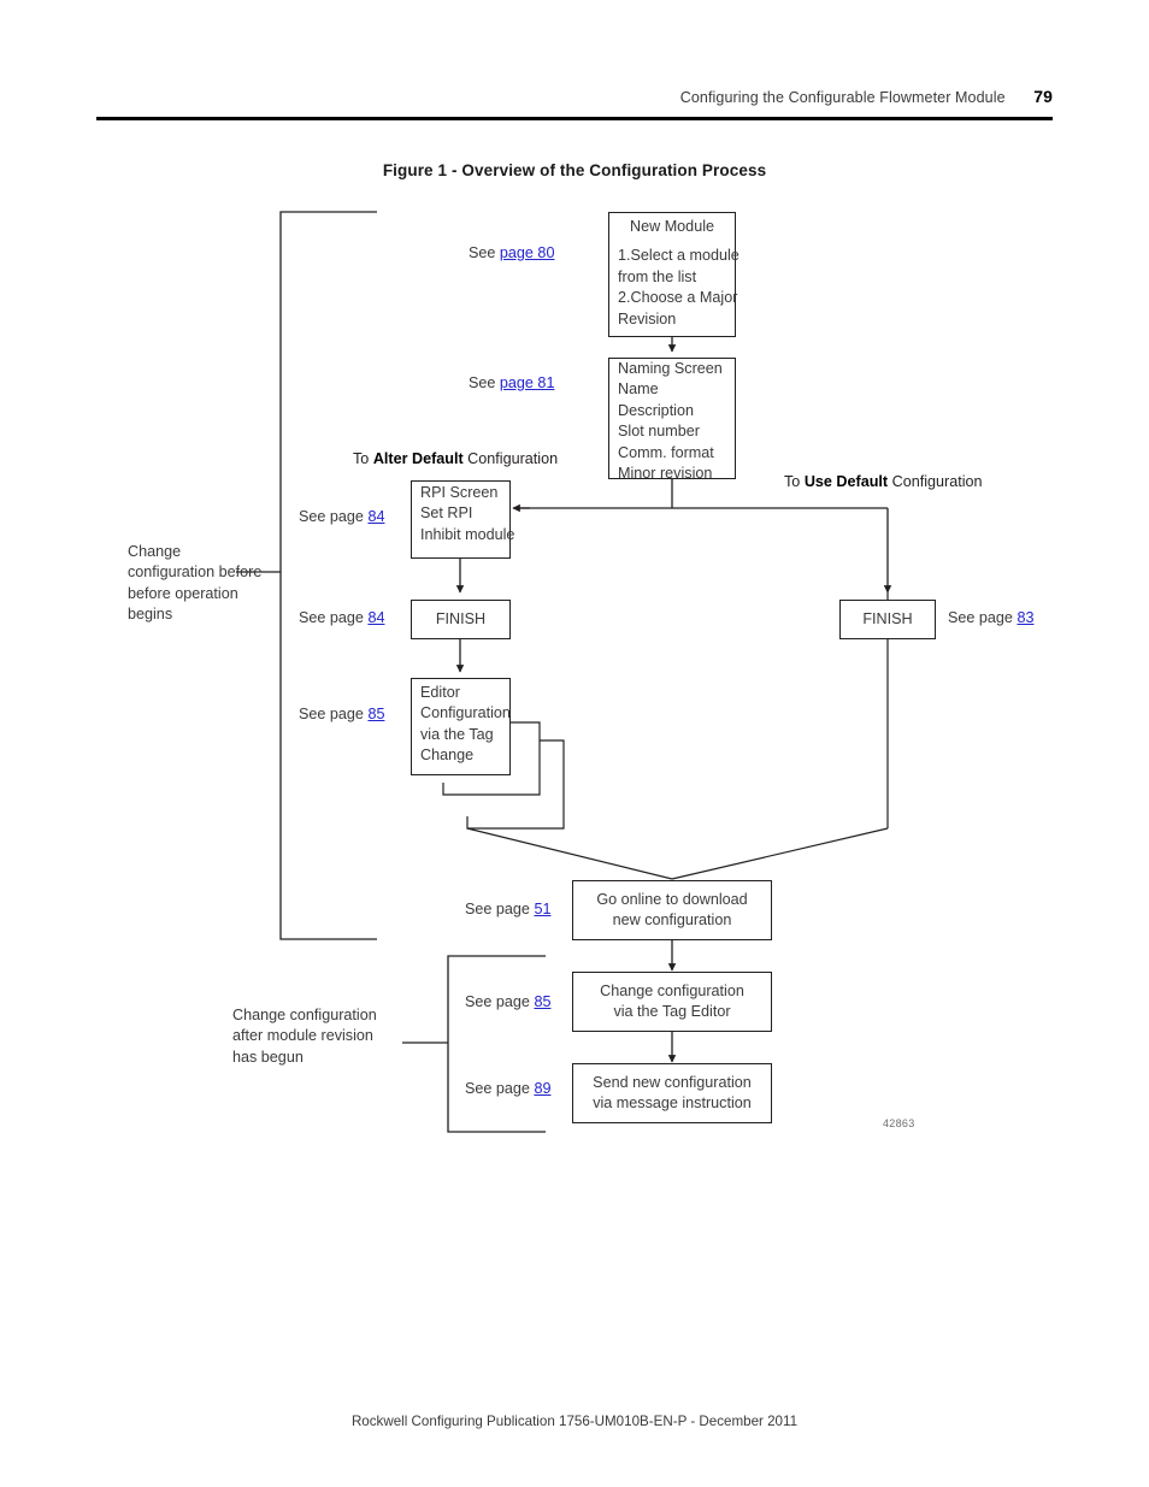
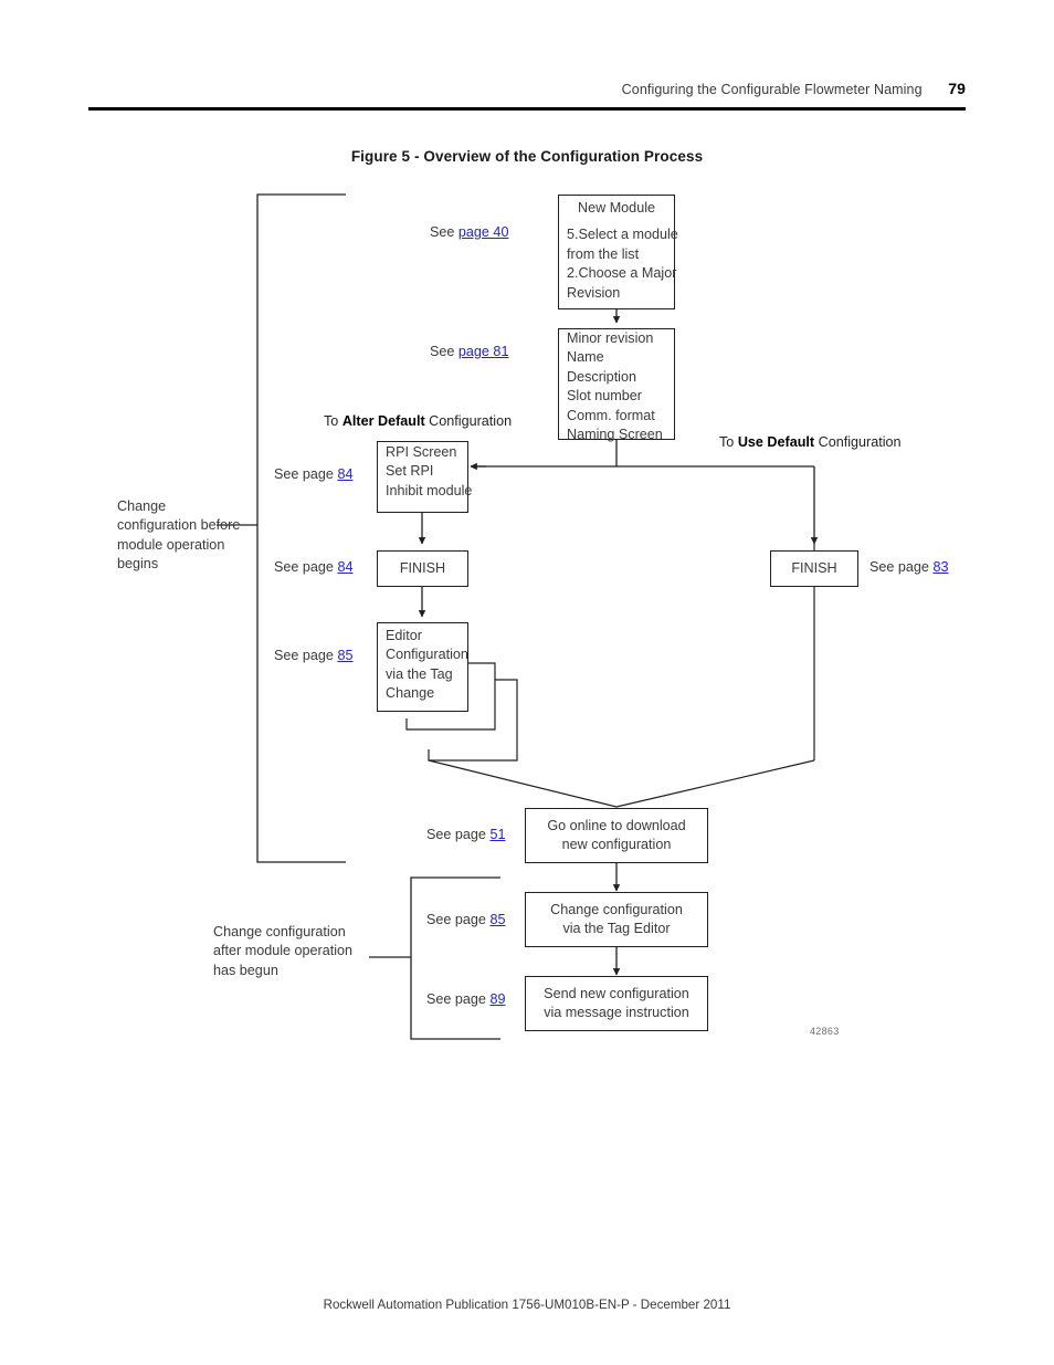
- Configuring the Configurable Flowmeter Module 79
+ Configuring the Configurable Flowmeter Naming 79
- Figure 1 - Overview of the Configuration Process
+ Figure 5 - Overview of the Configuration Process
  New Module
- 1.Select a module
+ 5.Select a module
  from the list
  2.Choose a Major
  Revision
- Naming Screen
+ Minor revision
  Name
  Description
  Slot number
  Comm. format
- Minor revision
+ Naming Screen
  RPI Screen
  Set RPI
  Inhibit module
  FINISH
  FINISH
  Editor
  Configuration
  via the Tag
  Change
  Go online to download
  new configuration
  Change configuration
  via the Tag Editor
  Send new configuration
  via message instruction
  To Alter Default Configuration
  To Use Default Configuration
- See page 80
+ See page 40
  See page 81
  See page 84
  See page 84
  See page 85
  See page 83
  See page 51
  See page 85
  See page 89
- Change configuration before before operation begins
+ Change configuration before module operation begins
- Change configuration after module revision has begun
+ Change configuration after module operation has begun
  42863
- Rockwell Configuring Publication 1756-UM010B-EN-P - December 2011
+ Rockwell Automation Publication 1756-UM010B-EN-P - December 2011
